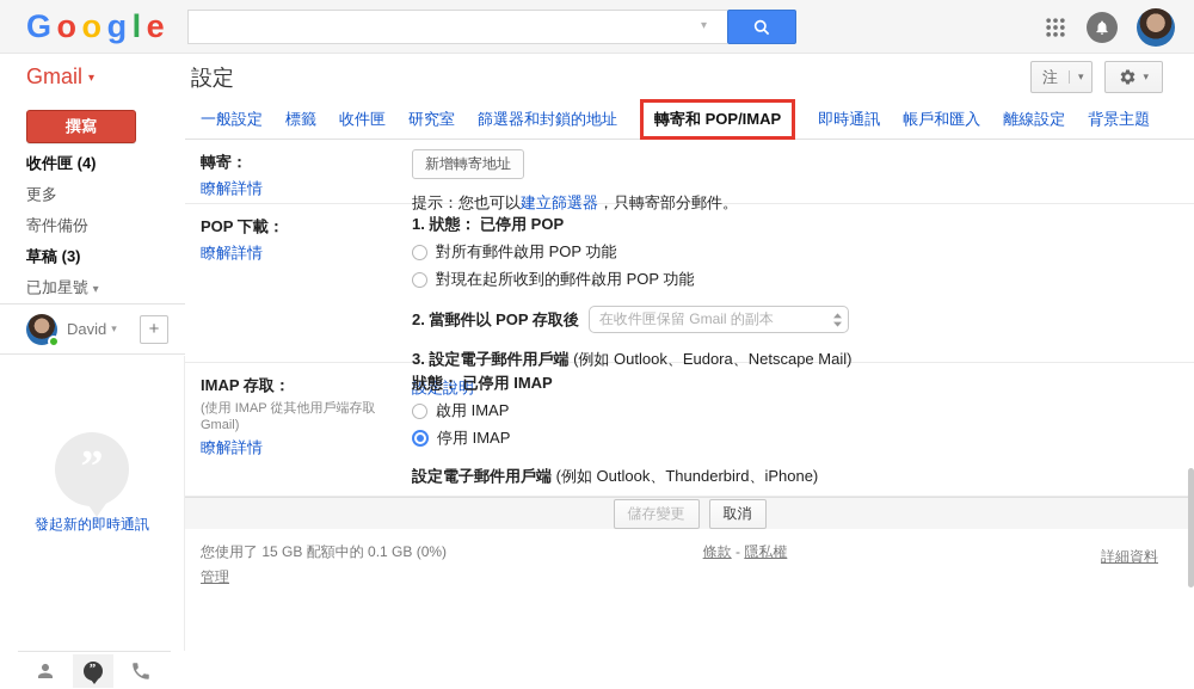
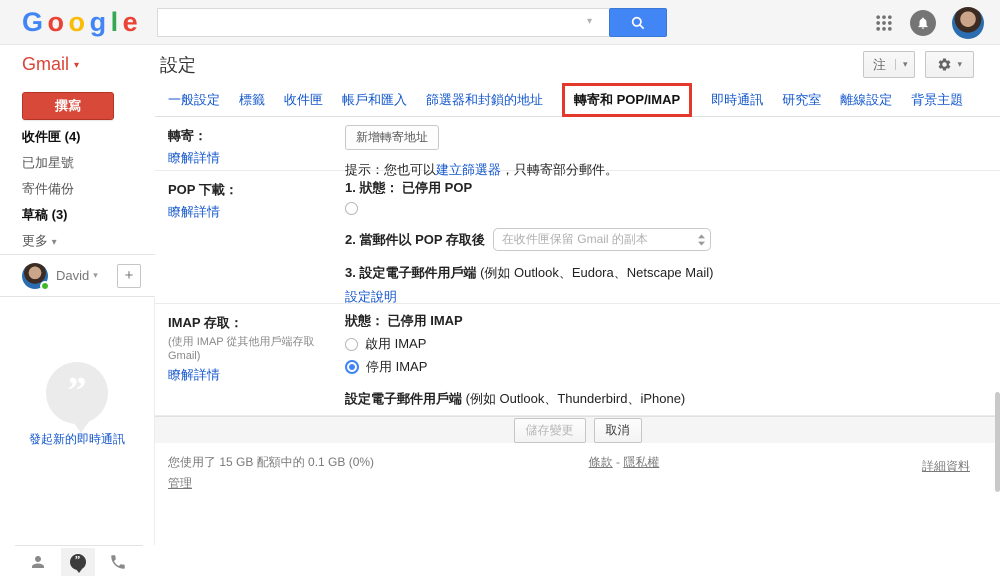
  G o o g l e
  ▾
  Gmail ▾
  設定
  注
  ▾
  ▾
  撰寫
  收件匣 (4)
- 更多
+ 已加星號
  寄件備份
  草稿 (3)
- 已加星號 ▾
+ 更多 ▾
  David
  ▾
  +
  發起新的即時通訊
  ”
  一般設定
  標籤
  收件匣
- 研究室
+ 帳戶和匯入
  篩選器和封鎖的地址
  轉寄和 POP/IMAP
  即時通訊
- 帳戶和匯入
+ 研究室
  離線設定
  背景主題
  轉寄：
  瞭解詳情
  新增轉寄地址
  提示：您也可以建立篩選器，只轉寄部分郵件。
  POP 下載：
  瞭解詳情
  1. 狀態： 已停用 POP
- 對所有郵件啟用 POP 功能
- 對現在起所收到的郵件啟用 POP 功能
  2. 當郵件以 POP 存取後
  在收件匣保留 Gmail 的副本
  3. 設定電子郵件用戶端 (例如 Outlook、Eudora、Netscape Mail)
  設定說明
  IMAP 存取：
  (使用 IMAP 從其他用戶端存取 Gmail)
  瞭解詳情
  狀態： 已停用 IMAP
  啟用 IMAP
  停用 IMAP
  設定電子郵件用戶端 (例如 Outlook、Thunderbird、iPhone)
  儲存變更
  取消
  您使用了 15 GB 配額中的 0.1 GB (0%)
  管理
  條款 - 隱私權
  詳細資料
